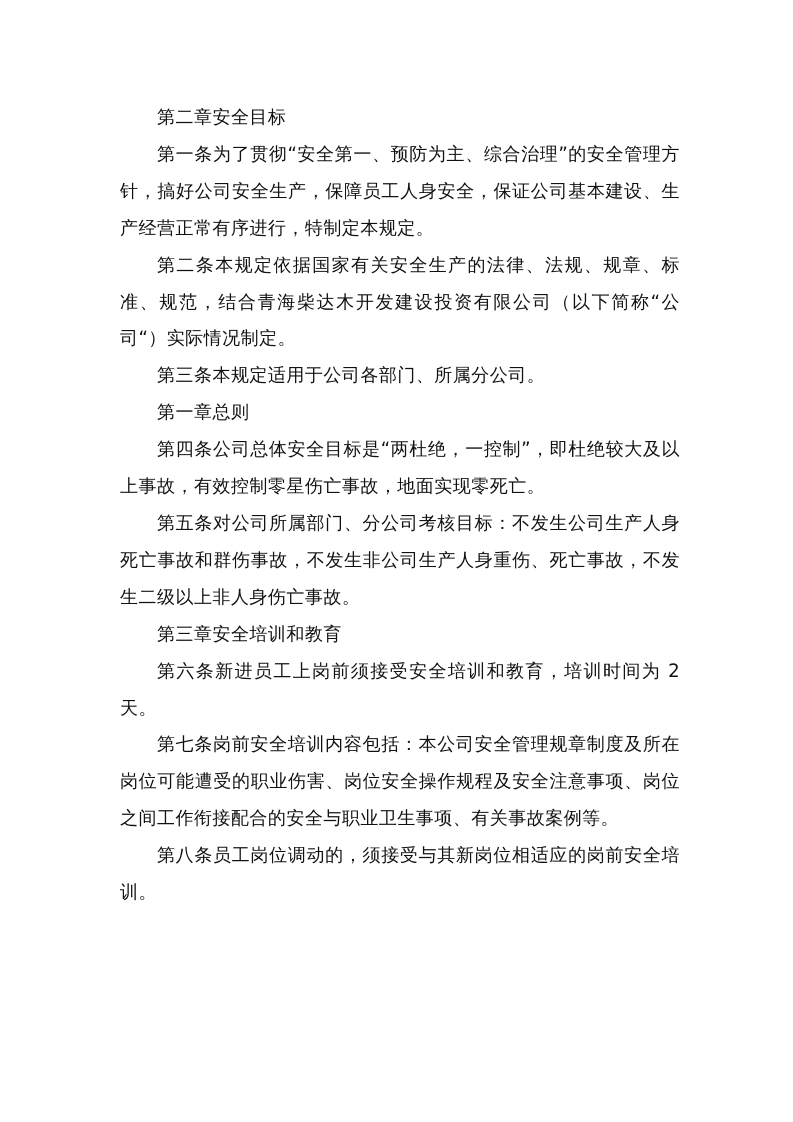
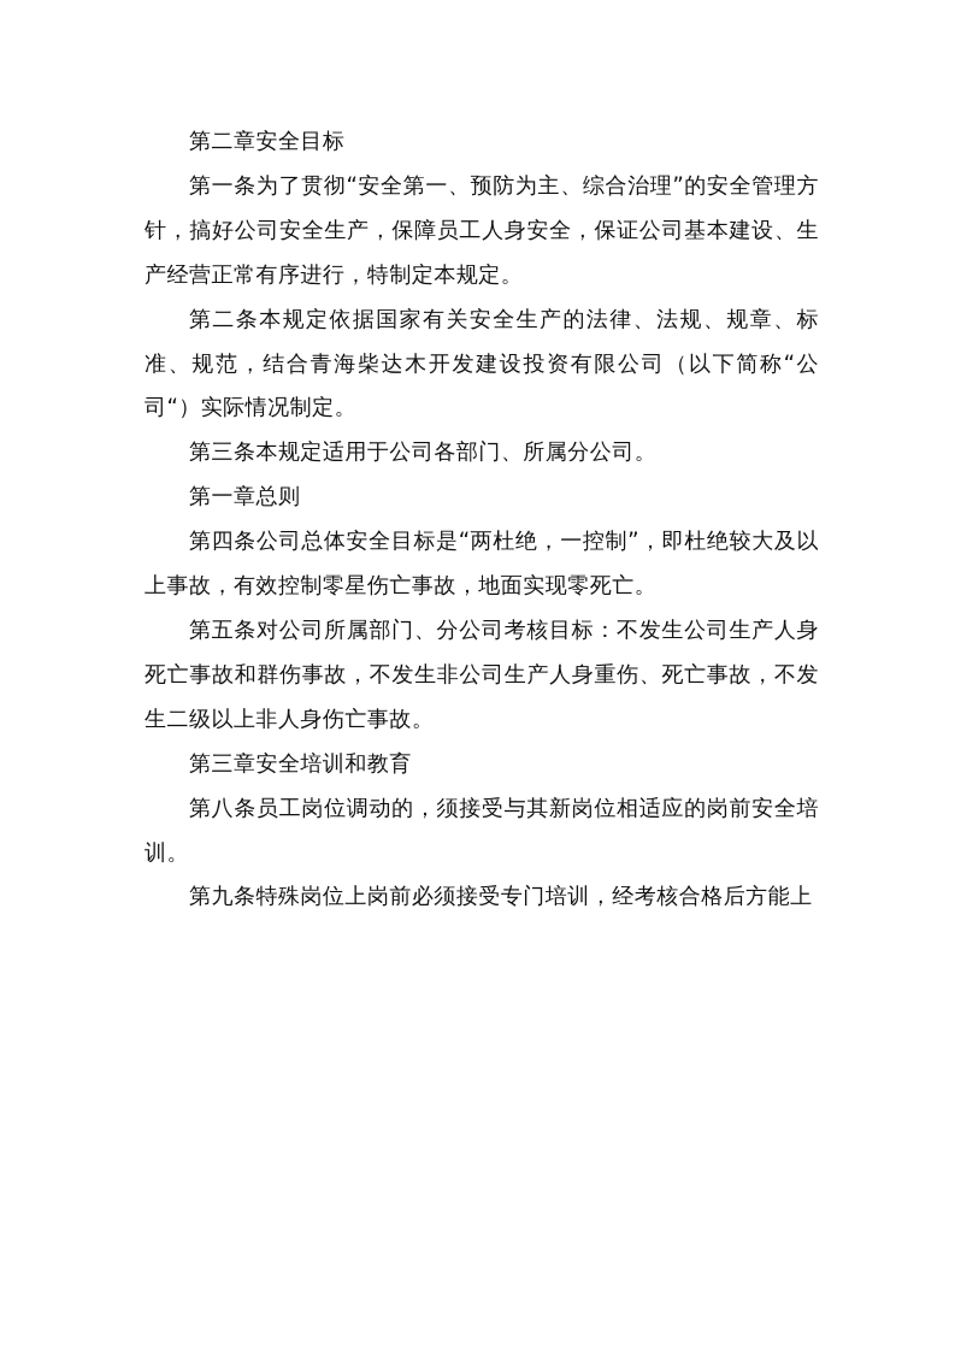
  第二章安全目标
  第一条为了贯彻“安全第一、预防为主、综合治理”的安全管理方针，搞好公司安全生产，保障员工人身安全，保证公司基本建设、生产经营正常有序进行，特制定本规定。
  第二条本规定依据国家有关安全生产的法律、法规、规章、标准、规范，结合青海柴达木开发建设投资有限公司（以下简称“公司“）实际情况制定。
  第三条本规定适用于公司各部门、所属分公司。
  第一章总则
  第四条公司总体安全目标是“两杜绝，一控制”，即杜绝较大及以上事故，有效控制零星伤亡事故，地面实现零死亡。
  第五条对公司所属部门、分公司考核目标：不发生公司生产人身死亡事故和群伤事故，不发生非公司生产人身重伤、死亡事故，不发生二级以上非人身伤亡事故。
  第三章安全培训和教育
- 第六条新进员工上岗前须接受安全培训和教育，培训时间为 2 天。
- 第七条岗前安全培训内容包括：本公司安全管理规章制度及所在岗位可能遭受的职业伤害、岗位安全操作规程及安全注意事项、岗位之间工作衔接配合的安全与职业卫生事项、有关事故案例等。
  第八条员工岗位调动的，须接受与其新岗位相适应的岗前安全培训。
+ 第九条特殊岗位上岗前必须接受专门培训，经考核合格后方能上
